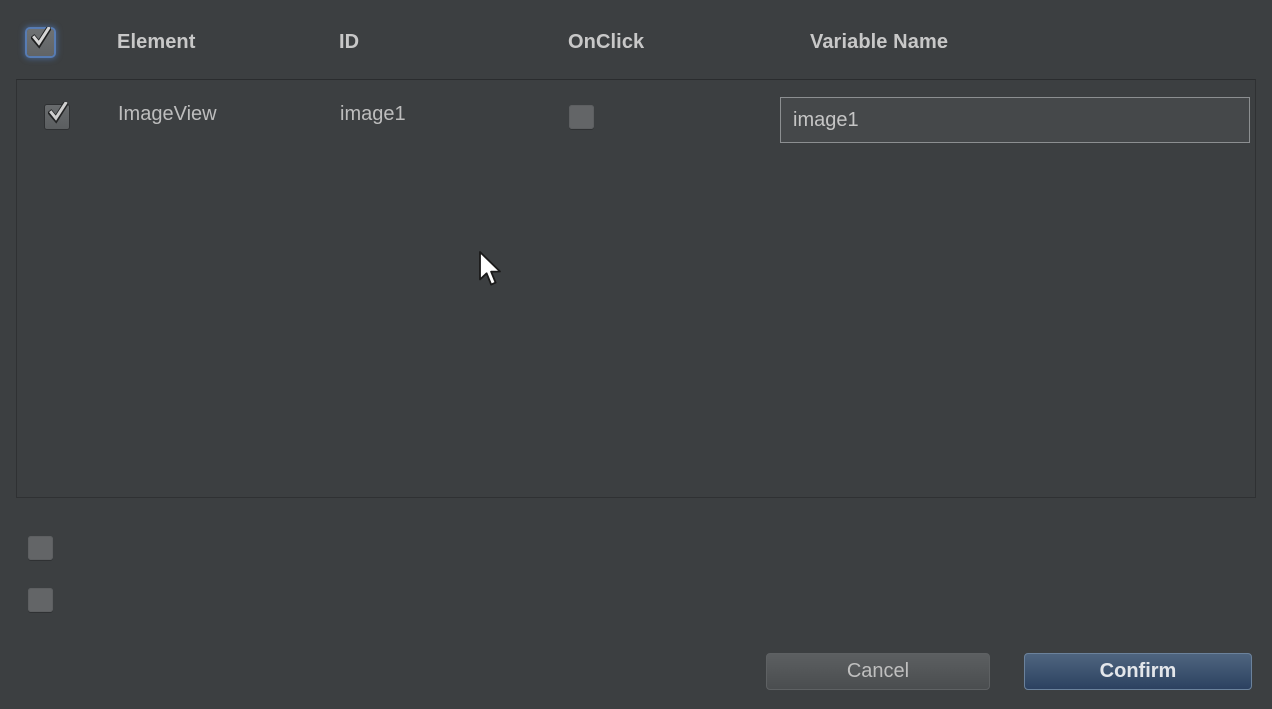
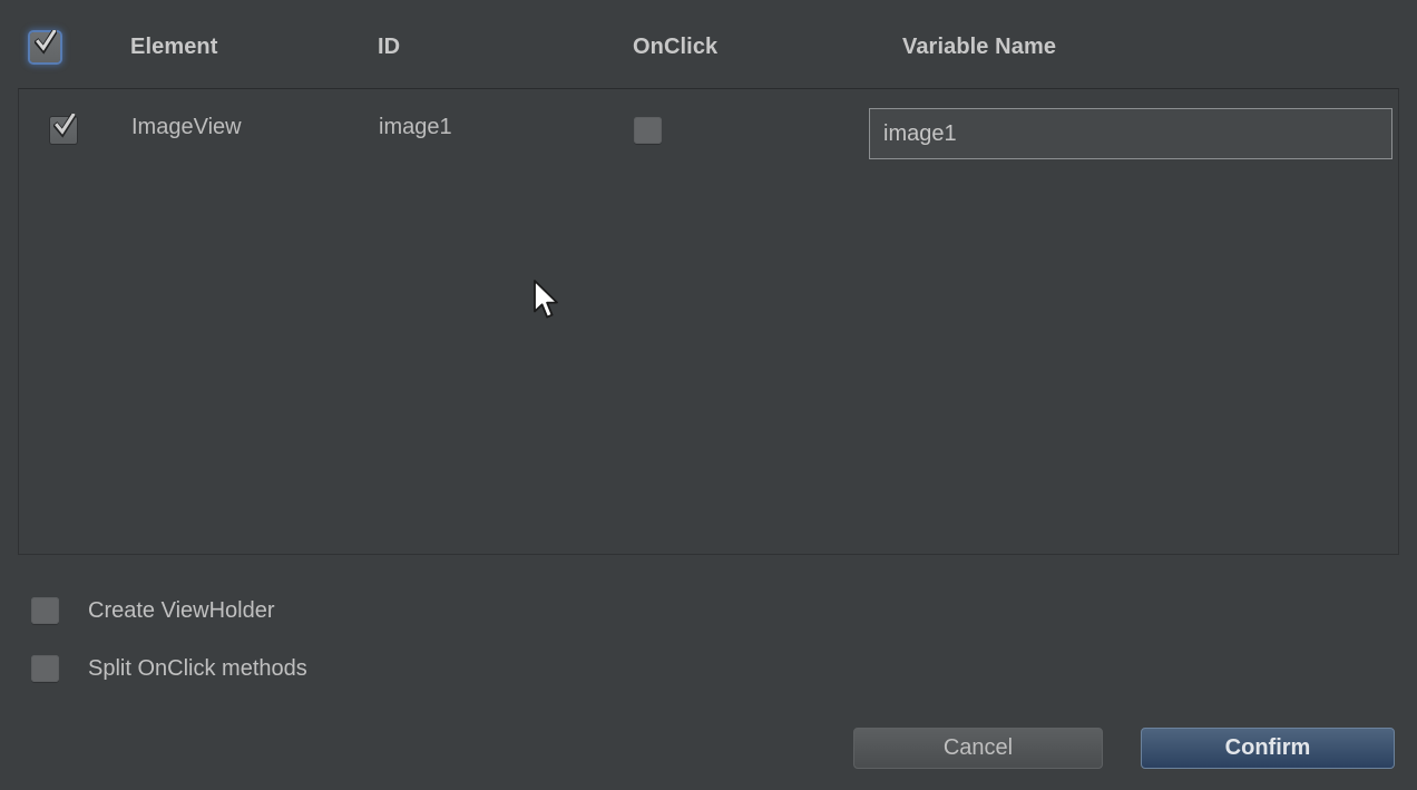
  Element
  ID
  OnClick
  Variable Name
  ImageView
  image1
  image1
+ Create ViewHolder
+ Split OnClick methods
  Cancel
  Confirm
